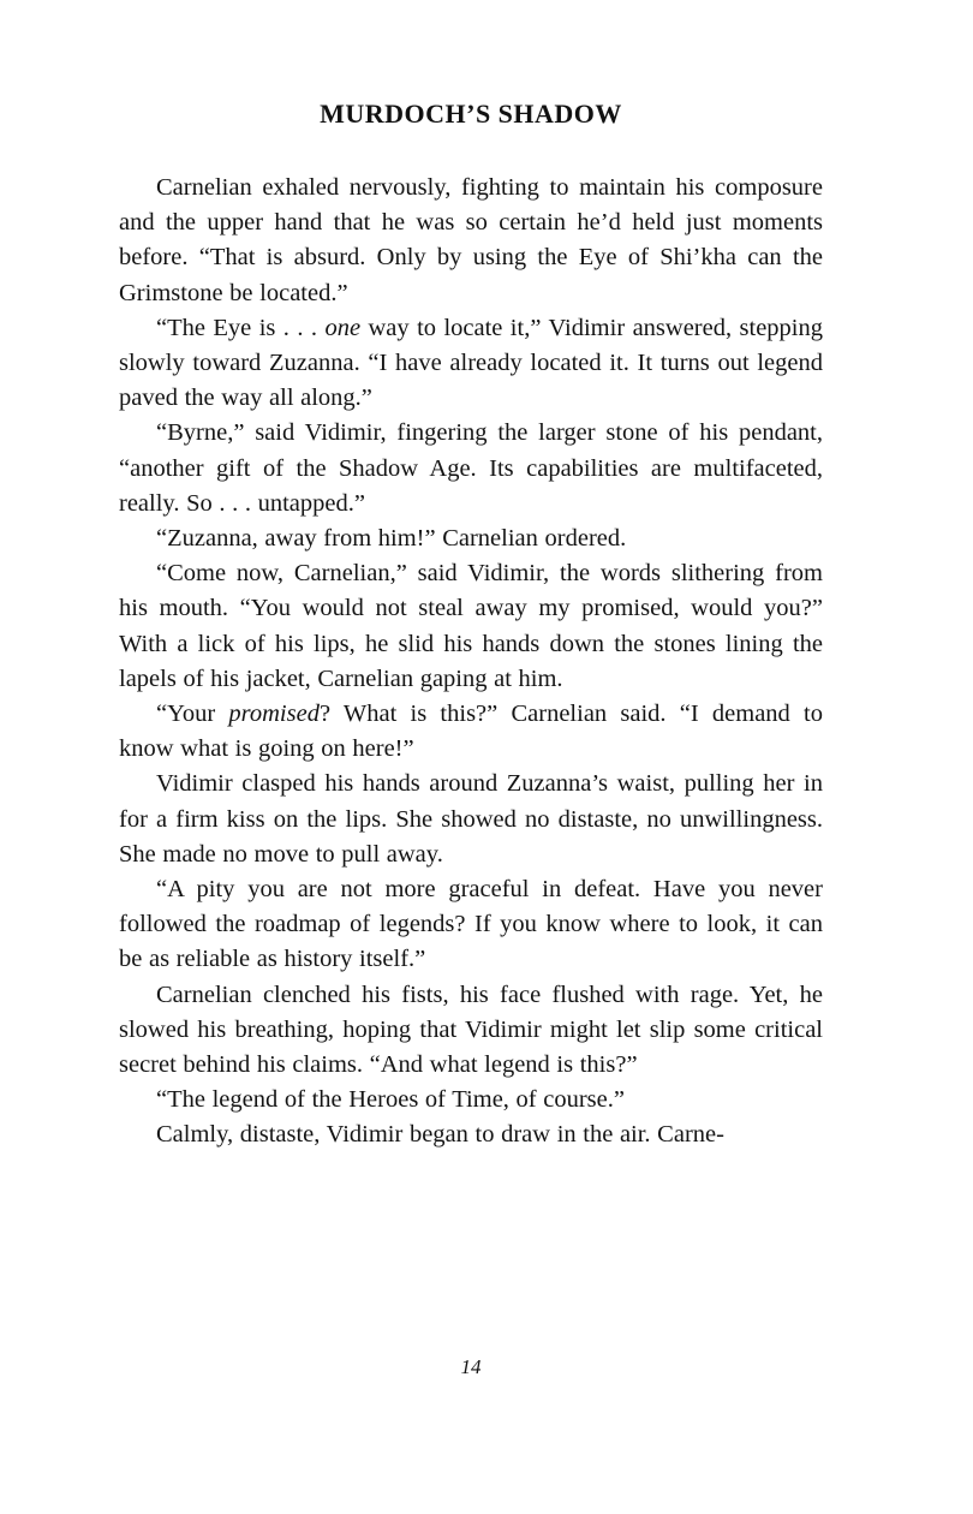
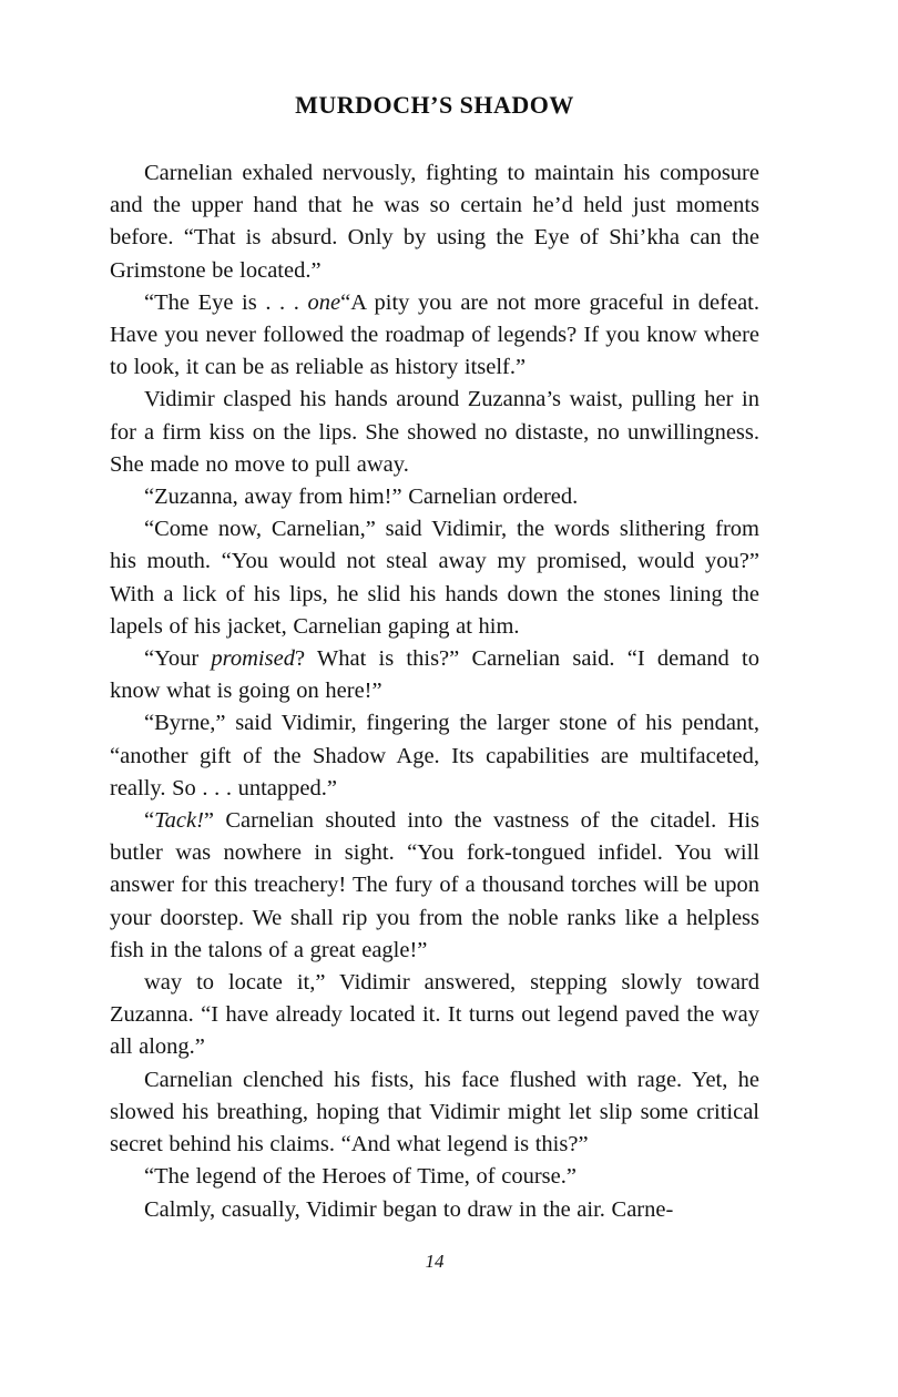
  MURDOCH’S SHADOW
  Carnelian exhaled nervously, fighting to maintain his composure and the upper hand that he was so certain he’d held just moments before. “That is absurd. Only by using the Eye of Shi’kha can the Grimstone be located.”
- “The Eye is . . . one way to locate it,” Vidimir answered, stepping slowly toward Zuzanna. “I have already located it. It turns out legend paved the way all along.”
+ “The Eye is . . . one“A pity you are not more graceful in defeat. Have you never followed the roadmap of legends? If you know where to look, it can be as reliable as history itself.”
- “Byrne,” said Vidimir, fingering the larger stone of his pendant, “another gift of the Shadow Age. Its capabilities are multifaceted, really. So . . . untapped.”
+ Vidimir clasped his hands around Zuzanna’s waist, pulling her in for a firm kiss on the lips. She showed no distaste, no unwillingness. She made no move to pull away.
  “Zuzanna, away from him!” Carnelian ordered.
  “Come now, Carnelian,” said Vidimir, the words slithering from his mouth. “You would not steal away my promised, would you?” With a lick of his lips, he slid his hands down the stones lining the lapels of his jacket, Carnelian gaping at him.
  “Your promised? What is this?” Carnelian said. “I demand to know what is going on here!”
- Vidimir clasped his hands around Zuzanna’s waist, pulling her in for a firm kiss on the lips. She showed no distaste, no unwillingness. She made no move to pull away.
+ “Byrne,” said Vidimir, fingering the larger stone of his pendant, “another gift of the Shadow Age. Its capabilities are multifaceted, really. So . . . untapped.”
+ “Tack!” Carnelian shouted into the vastness of the citadel. His butler was nowhere in sight. “You fork-tongued infidel. You will answer for this treachery! The fury of a thousand torches will be upon your doorstep. We shall rip you from the noble ranks like a helpless fish in the talons of a great eagle!”
- “A pity you are not more graceful in defeat. Have you never followed the roadmap of legends? If you know where to look, it can be as reliable as history itself.”
+ way to locate it,” Vidimir answered, stepping slowly toward Zuzanna. “I have already located it. It turns out legend paved the way all along.”
  Carnelian clenched his fists, his face flushed with rage. Yet, he slowed his breathing, hoping that Vidimir might let slip some critical secret behind his claims. “And what legend is this?”
  “The legend of the Heroes of Time, of course.”
- Calmly, distaste, Vidimir began to draw in the air. Carne-
+ Calmly, casually, Vidimir began to draw in the air. Carne-
  14
